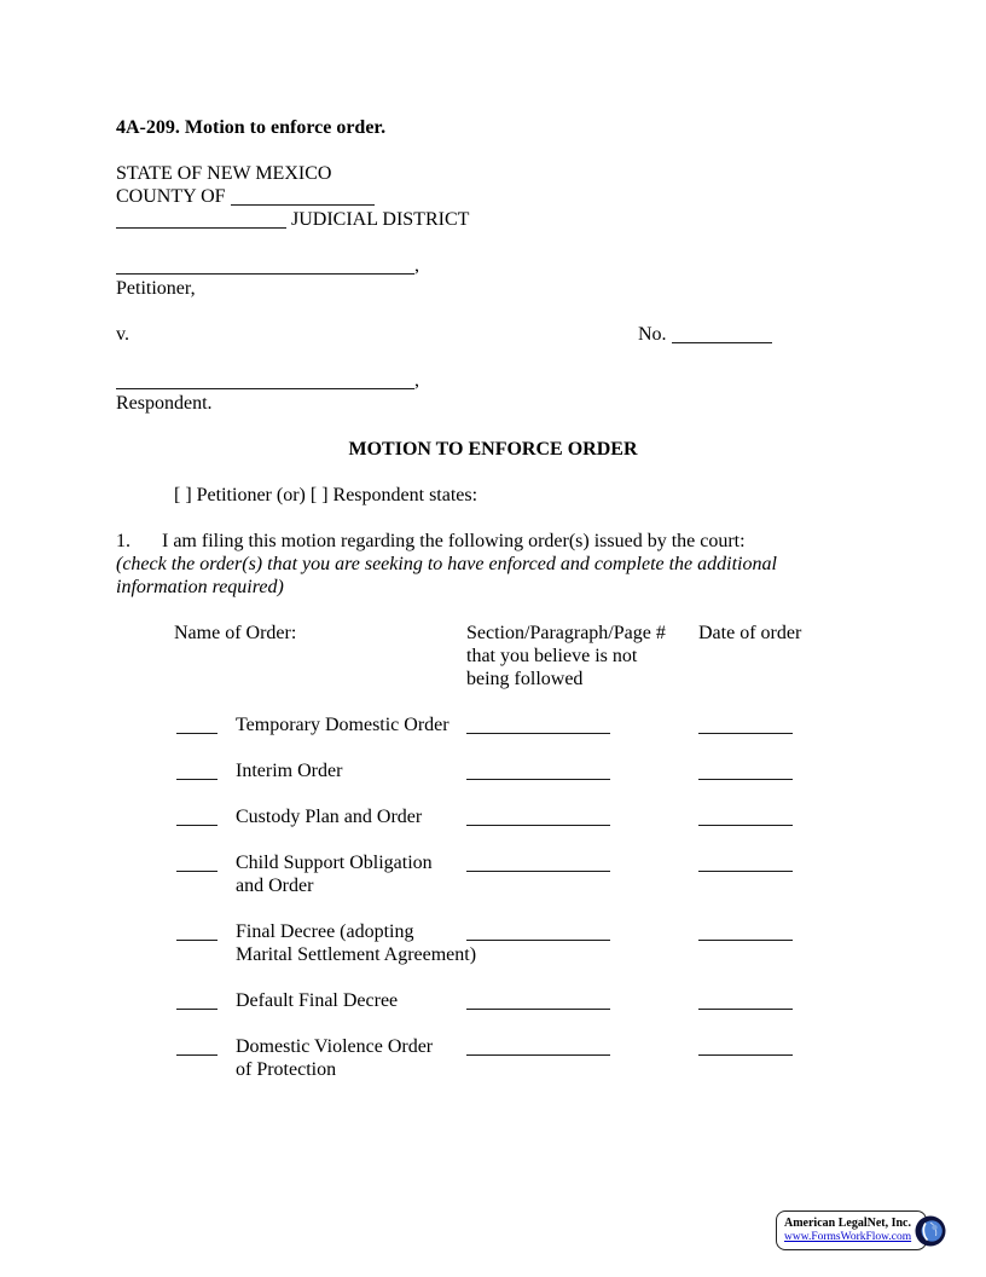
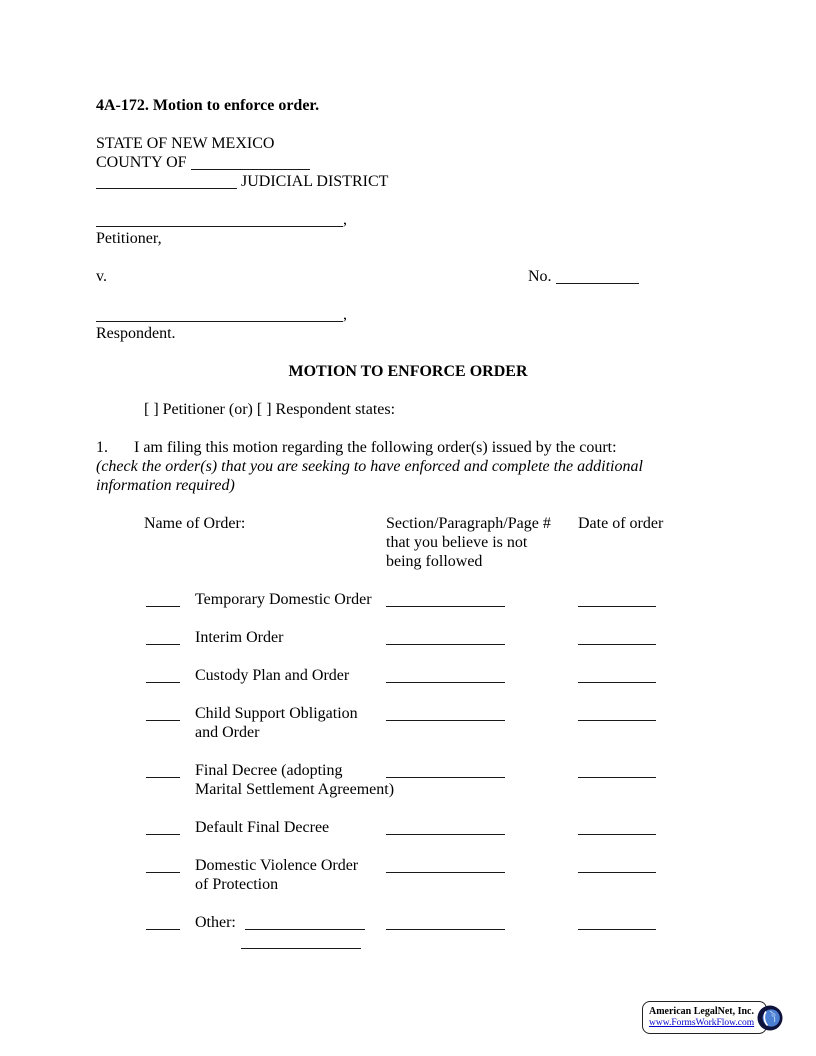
- 4A-209. Motion to enforce order.
+ 4A-172. Motion to enforce order.
  STATE OF NEW MEXICO
  COUNTY OF
  JUDICIAL DISTRICT
  ,
  Petitioner,
  v.
  No.
  ,
  Respondent.
  MOTION TO ENFORCE ORDER
  [ ] Petitioner (or) [ ] Respondent states:
  1. I am filing this motion regarding the following order(s) issued by the court:
  (check the order(s) that you are seeking to have enforced and complete the additional
  information required)
  Name of Order:
  Section/Paragraph/Page #
  that you believe is not
  being followed
  Date of order
  Temporary Domestic Order
  Interim Order
  Custody Plan and Order
  Child Support Obligation
  and Order
  Final Decree (adopting
  Marital Settlement Agreement)
  Default Final Decree
  Domestic Violence Order
  of Protection
+ Other:
  American LegalNet, Inc.
  www.FormsWorkFlow.com
